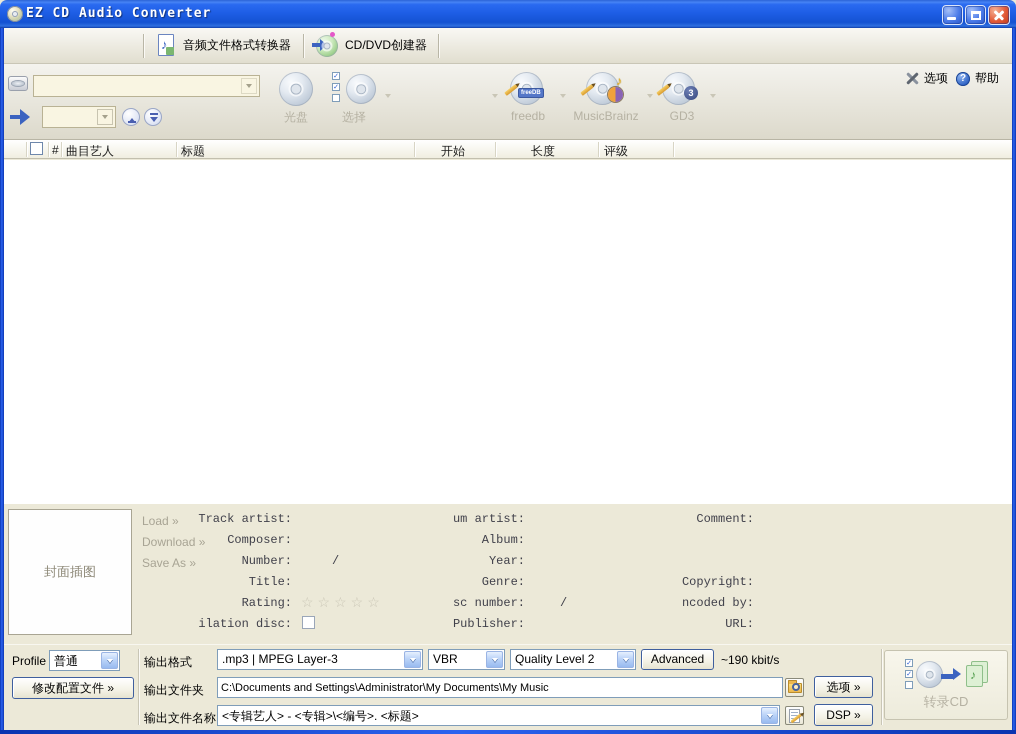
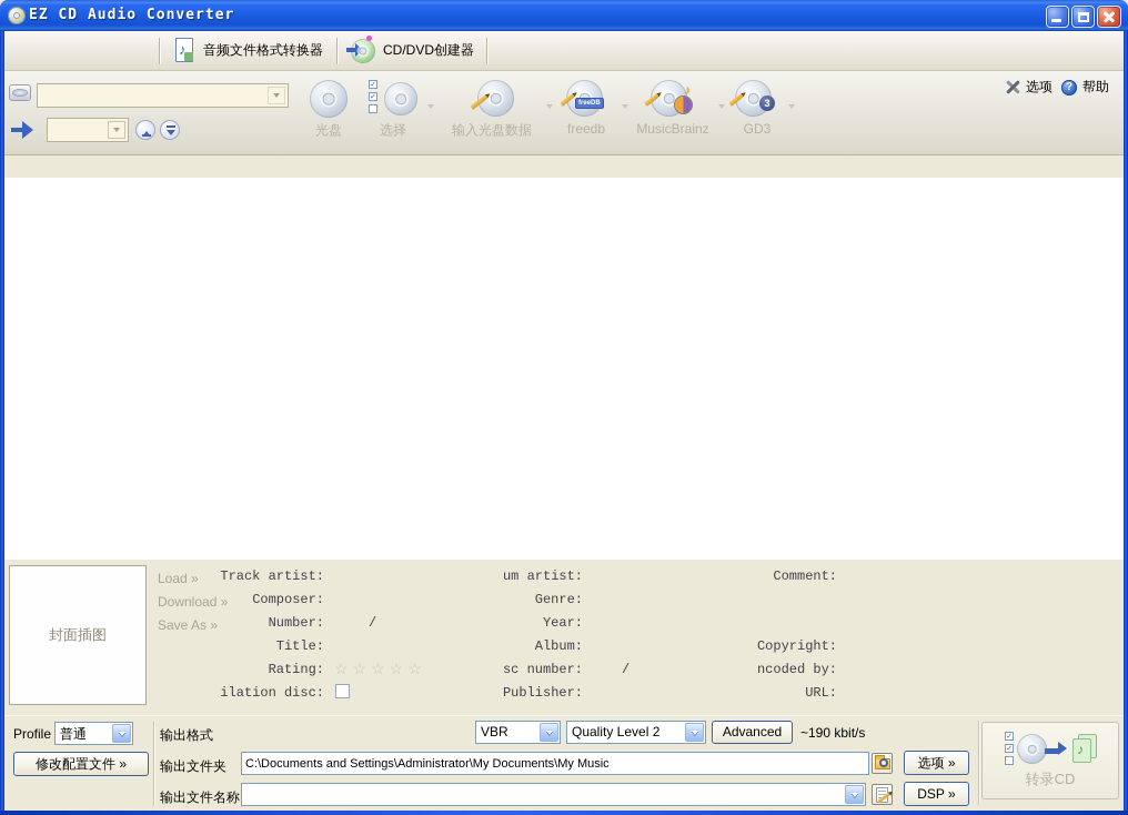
  EZ CD Audio Converter
  ♪
  音频文件格式转换器
  CD/DVD创建器
  光盘
  ✓
  ✓
  选择
+ 输入光盘数据
  freedb
  ♪
  MusicBrainz
  3
  GD3
  选项
  ?
  帮助
- #
- 曲目艺人
- 标题
- 开始
- 长度
- 评级
  封面插图
  Load »
  Download »
  Save As »
  Track artist:
  Composer:
  Number:
  /
  Title:
  Rating:
  ☆☆☆☆☆
  ilation disc:
  um artist:
- Album:
+ Genre:
  Year:
- Genre:
+ Album:
  sc number:
  /
  Publisher:
  Comment:
  Copyright:
  ncoded by:
  URL:
  Profile
  普通
  修改配置文件 »
  输出格式
  输出文件夹
  输出文件名称
- .mp3 | MPEG Layer-3
  VBR
  Quality Level 2
  Advanced
  ~190 kbit/s
  C:\Documents and Settings\Administrator\My Documents\My Music
  选项 »
- <专辑艺人> - <专辑>\<编号>. <标题>
  DSP »
  ✓
  ✓
  ♪
  转录CD
